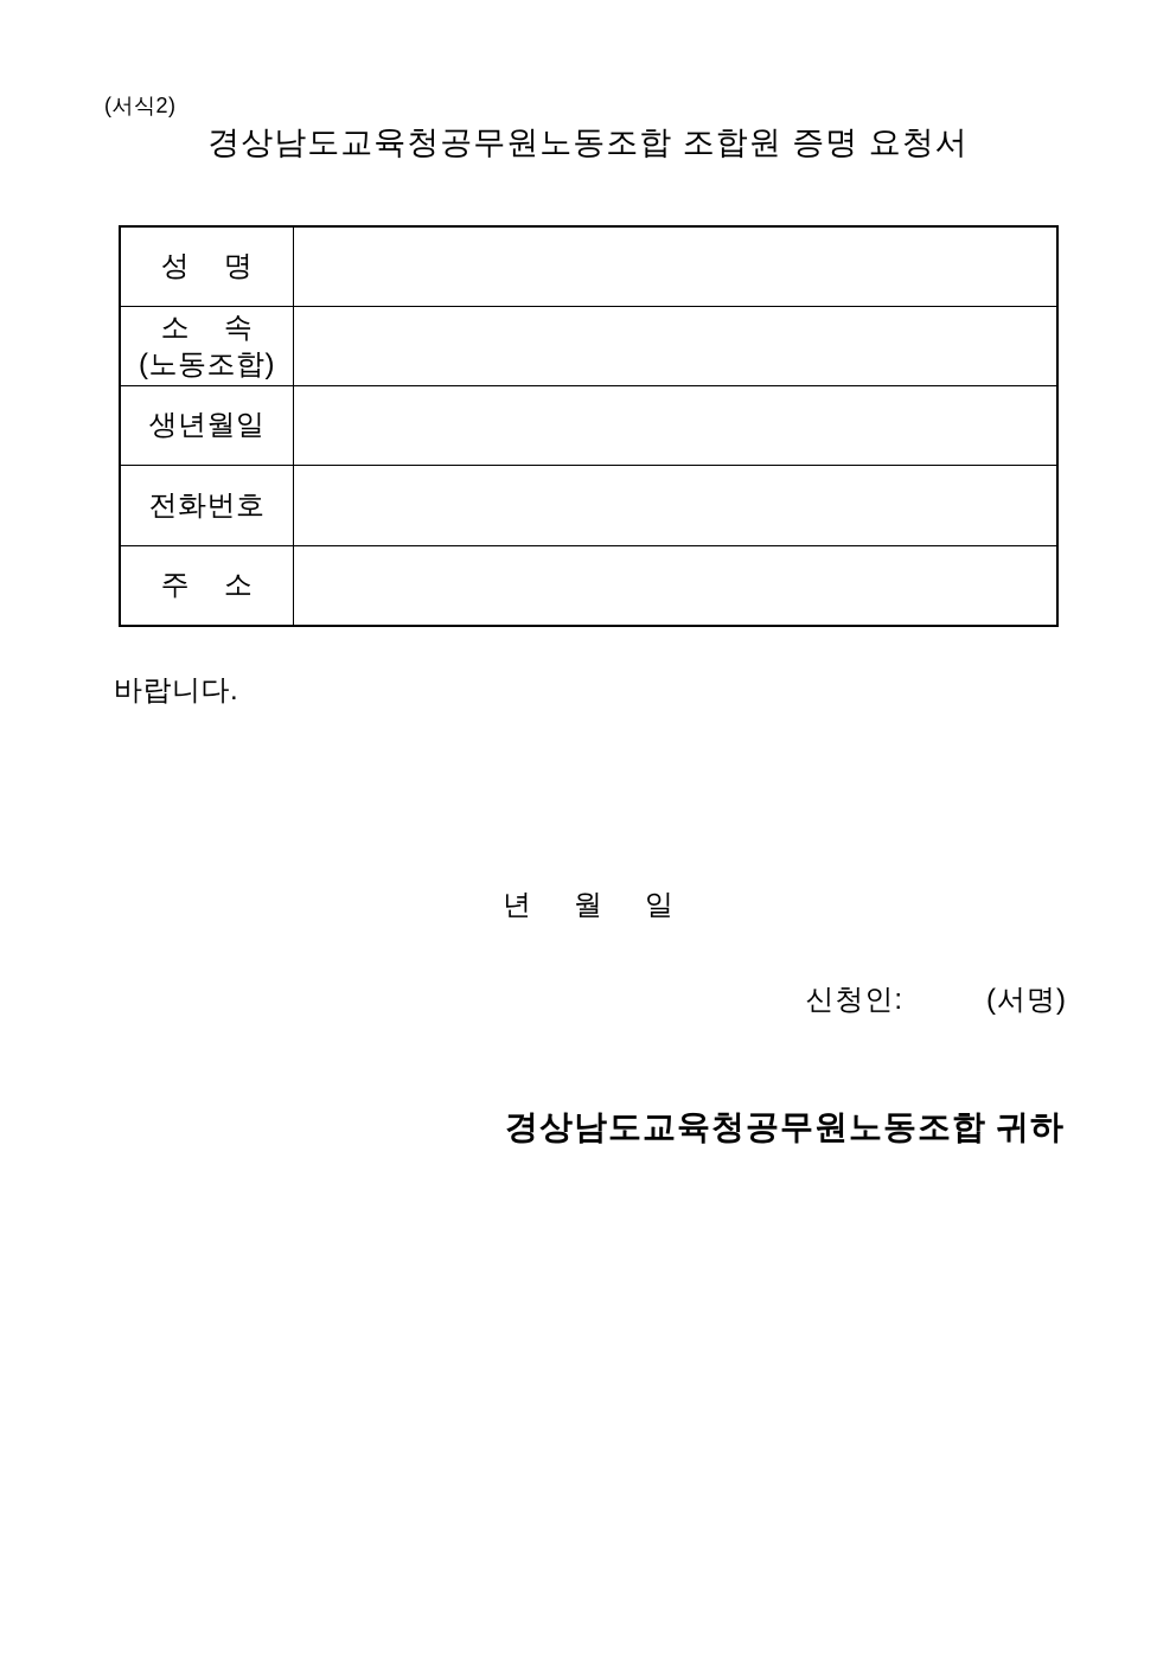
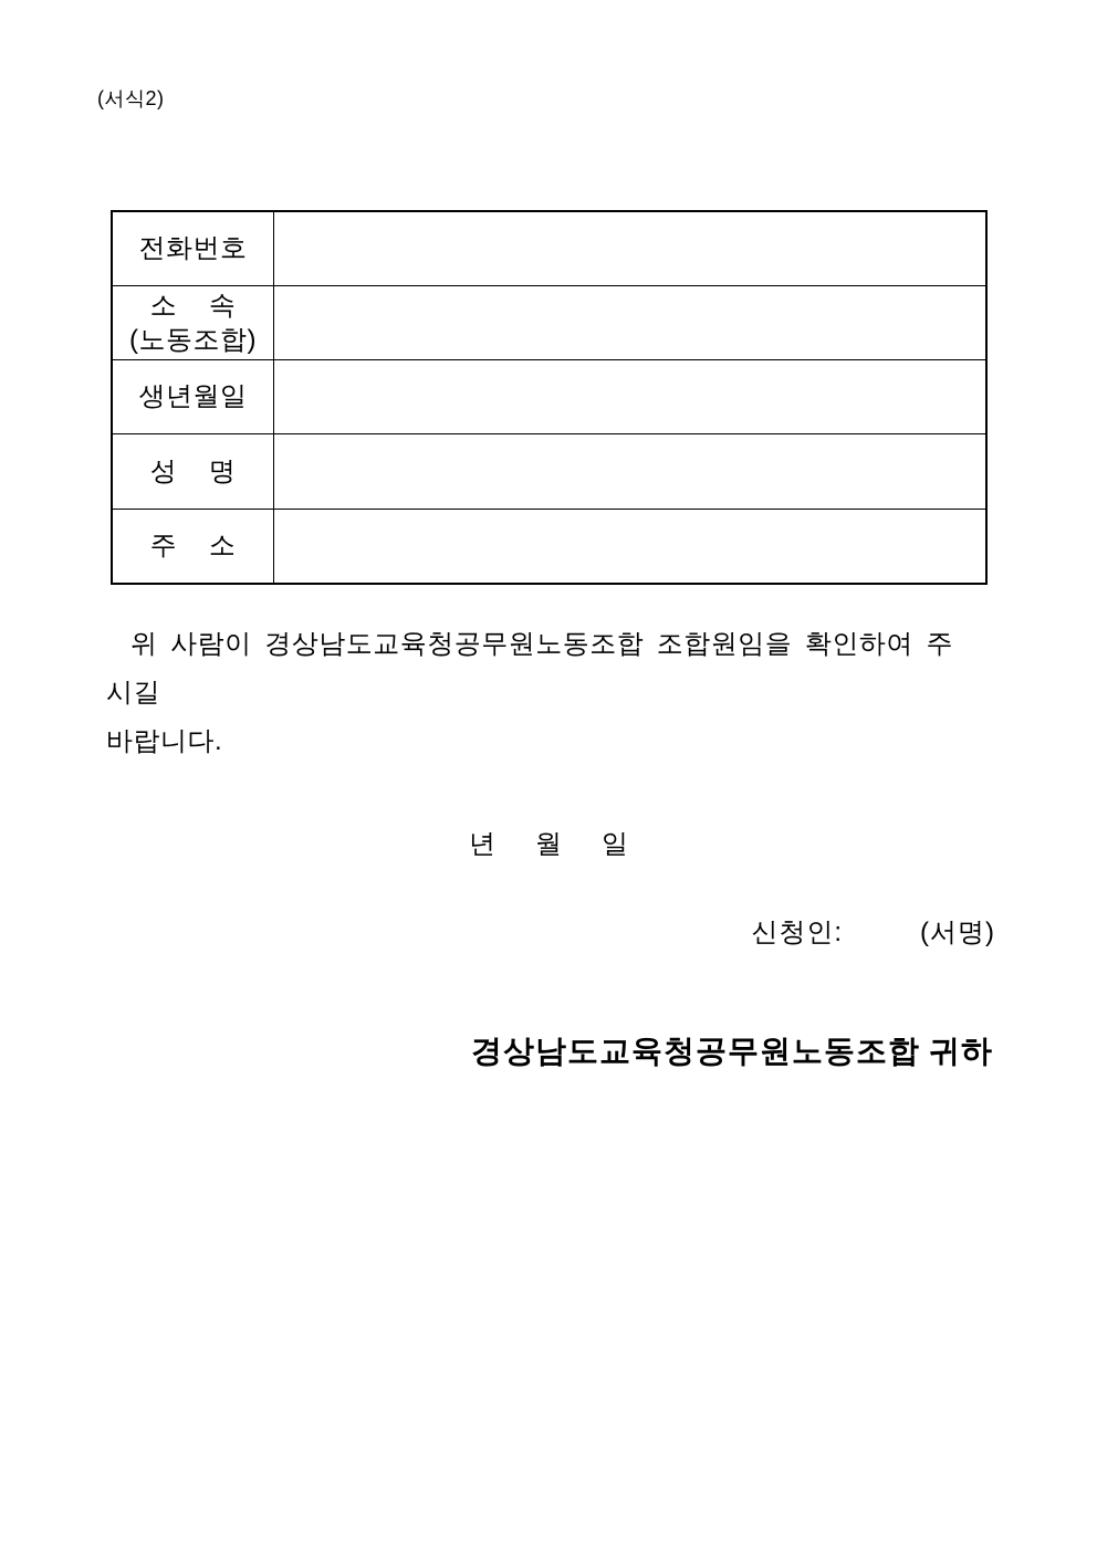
  (서식2)
- 경상남도교육청공무원노동조합 조합원 증명 요청서
- 성 명
+ 전화번호
  소 속 (노동조합)
  생년월일
- 전화번호
+ 성 명
  주 소
+ 위 사람이 경상남도교육청공무원노동조합 조합원임을 확인하여 주시길
  바랍니다.
  년
  월
  일
  신청인:
  (서명)
  경상남도교육청공무원노동조합 귀하
